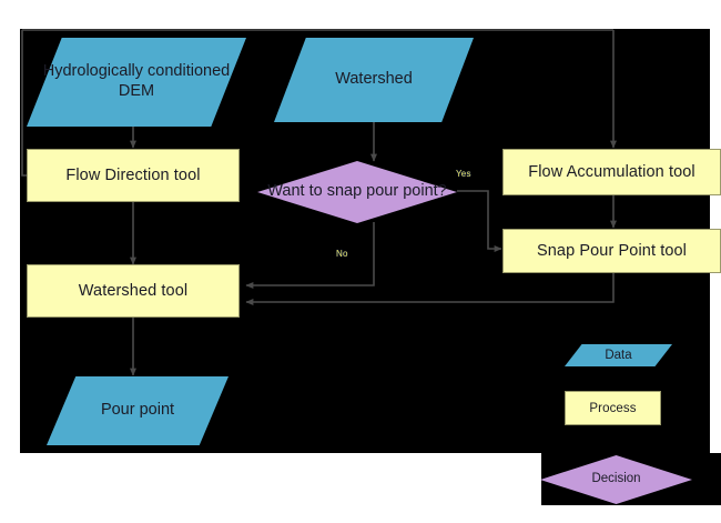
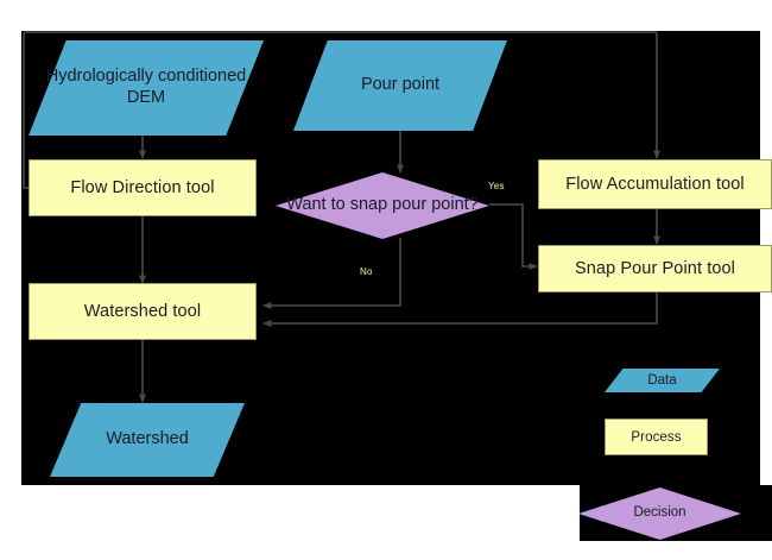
  Hydrologically conditioned DEM
- Watershed
+ Pour point
  Flow Direction tool
  Flow Accumulation tool
  Want to snap pour point?
  Snap Pour Point tool
  Watershed tool
- Pour point
+ Watershed
  Yes
  No
  Data
  Process
  Decision
